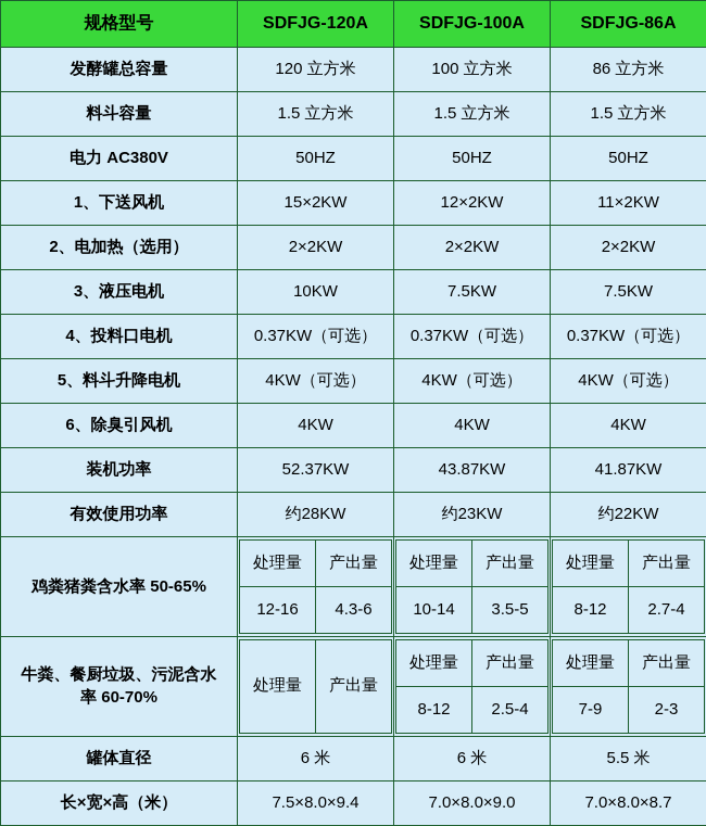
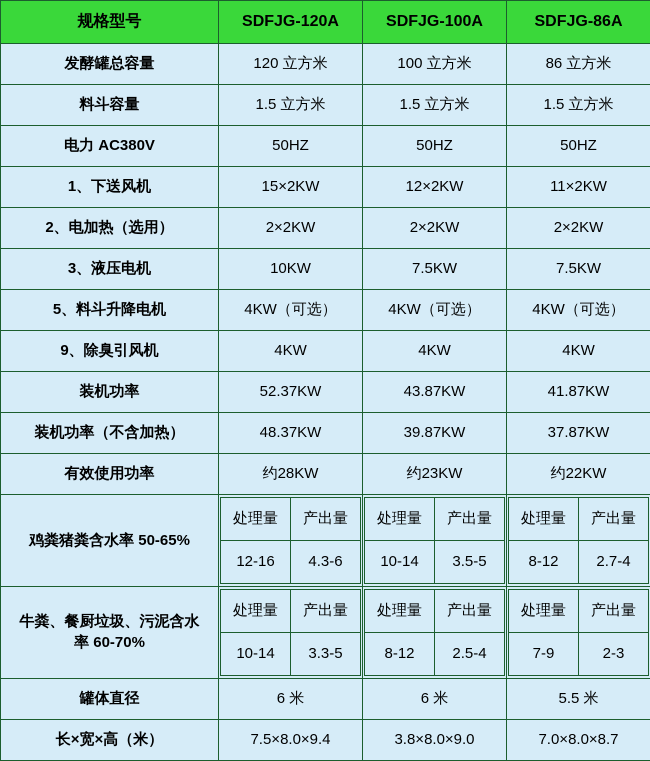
  规格型号	SDFJG-120A	SDFJG-100A	SDFJG-86A
  发酵罐总容量	120 立方米	100 立方米	86 立方米
  料斗容量	1.5 立方米	1.5 立方米	1.5 立方米
  电力 AC380V	50HZ	50HZ	50HZ
  1、下送风机	15×2KW	12×2KW	11×2KW
  2、电加热（选用）	2×2KW	2×2KW	2×2KW
  3、液压电机	10KW	7.5KW	7.5KW
- 4、投料口电机	0.37KW（可选）	0.37KW（可选）	0.37KW（可选）
  5、料斗升降电机	4KW（可选）	4KW（可选）	4KW（可选）
- 6、除臭引风机	4KW	4KW	4KW
+ 9、除臭引风机	4KW	4KW	4KW
  装机功率	52.37KW	43.87KW	41.87KW
+ 装机功率（不含加热）	48.37KW	39.87KW	37.87KW
  有效使用功率	约28KW	约23KW	约22KW
  鸡粪猪粪含水率 50-65%
  处理量	产出量
  12-16	4.3-6
  处理量	产出量
  10-14	3.5-5
  处理量	产出量
  8-12	2.7-4
  牛粪、餐厨垃圾、污泥含水 率 60-70%
  处理量	产出量
+ 10-14	3.3-5
  处理量	产出量
  8-12	2.5-4
  处理量	产出量
  7-9	2-3
  罐体直径	6 米	6 米	5.5 米
- 长×宽×高（米）	7.5×8.0×9.4	7.0×8.0×9.0	7.0×8.0×8.7
+ 长×宽×高（米）	7.5×8.0×9.4	3.8×8.0×9.0	7.0×8.0×8.7
